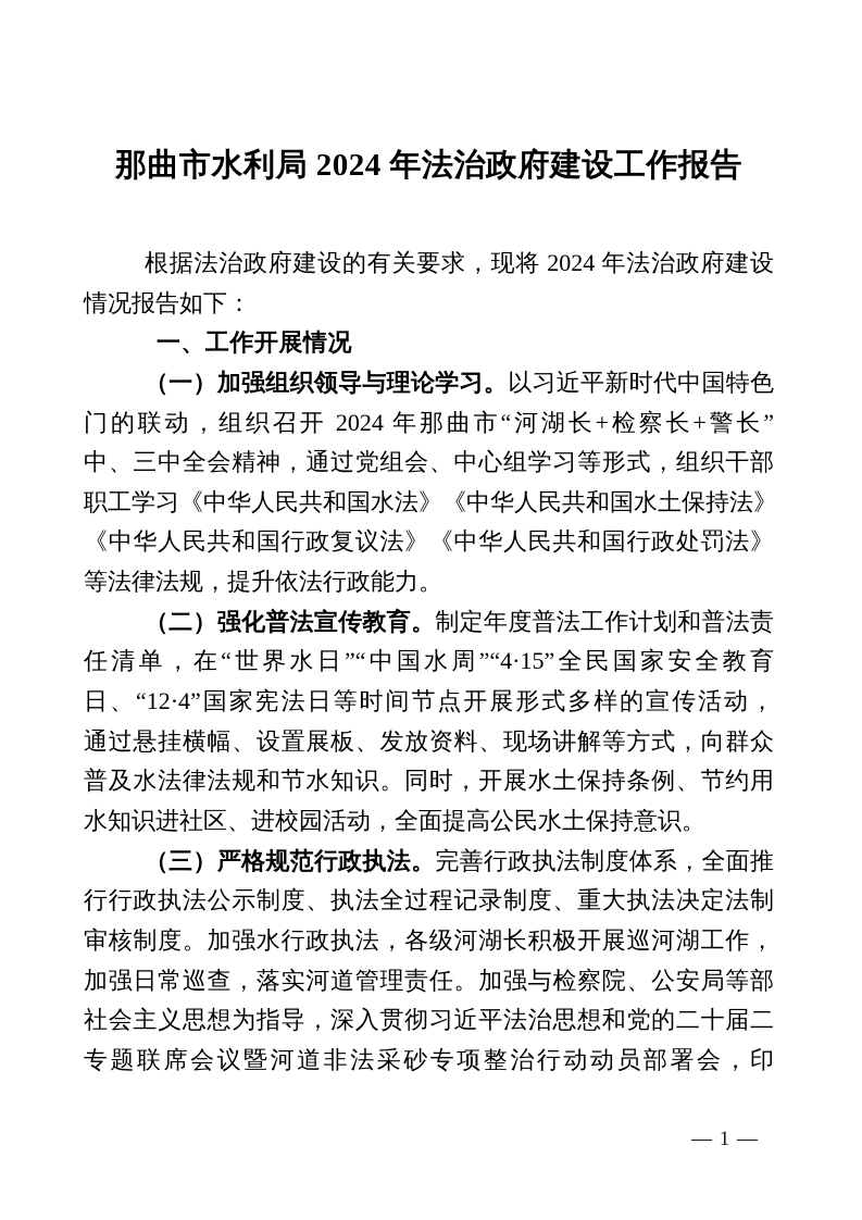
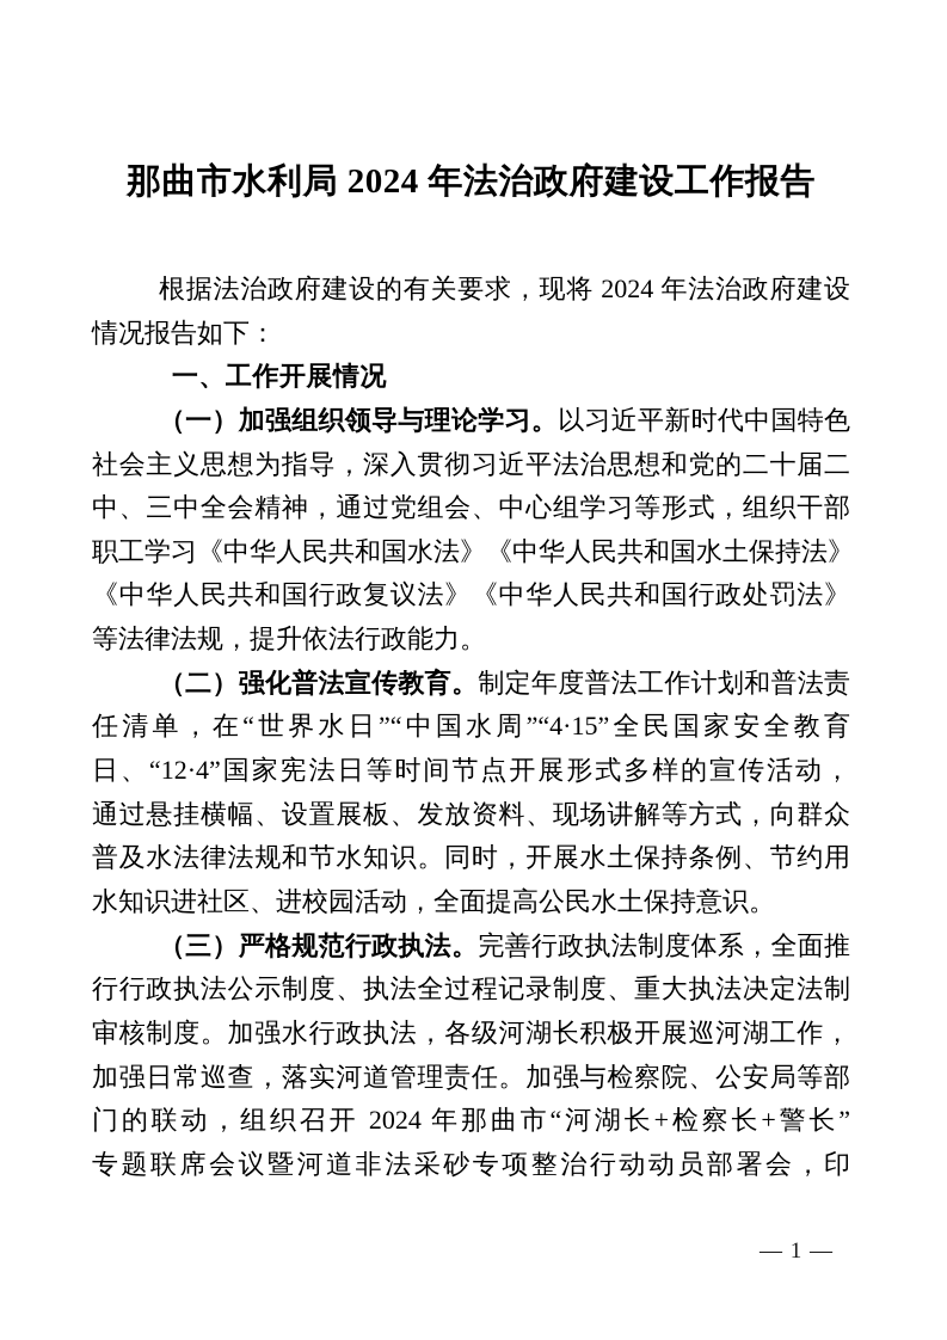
  那曲市水利局 2024 年法治政府建设工作报告
  根据法治政府建设的有关要求，现将 2024 年法治政府建设
  情况报告如下：
  一、工作开展情况
  （一）加强组织领导与理论学习。以习近平新时代中国特色
- 门的联动，组织召开 2024 年那曲市“河湖长+检察长+警长”
+ 社会主义思想为指导，深入贯彻习近平法治思想和党的二十届二
  中、三中全会精神，通过党组会、中心组学习等形式，组织干部
  职工学习《中华人民共和国水法》《中华人民共和国水土保持法》
  《中华人民共和国行政复议法》《中华人民共和国行政处罚法》
  等法律法规，提升依法行政能力。
  （二）强化普法宣传教育。制定年度普法工作计划和普法责
  任清单，在“世界水日”“中国水周”“4·15”全民国家安全教育
  日、“12·4”国家宪法日等时间节点开展形式多样的宣传活动，
  通过悬挂横幅、设置展板、发放资料、现场讲解等方式，向群众
  普及水法律法规和节水知识。同时，开展水土保持条例、节约用
  水知识进社区、进校园活动，全面提高公民水土保持意识。
  （三）严格规范行政执法。完善行政执法制度体系，全面推
  行行政执法公示制度、执法全过程记录制度、重大执法决定法制
  审核制度。加强水行政执法，各级河湖长积极开展巡河湖工作，
  加强日常巡查，落实河道管理责任。加强与检察院、公安局等部
- 社会主义思想为指导，深入贯彻习近平法治思想和党的二十届二
+ 门的联动，组织召开 2024 年那曲市“河湖长+检察长+警长”
  专题联席会议暨河道非法采砂专项整治行动动员部署会，印
  — 1 —
